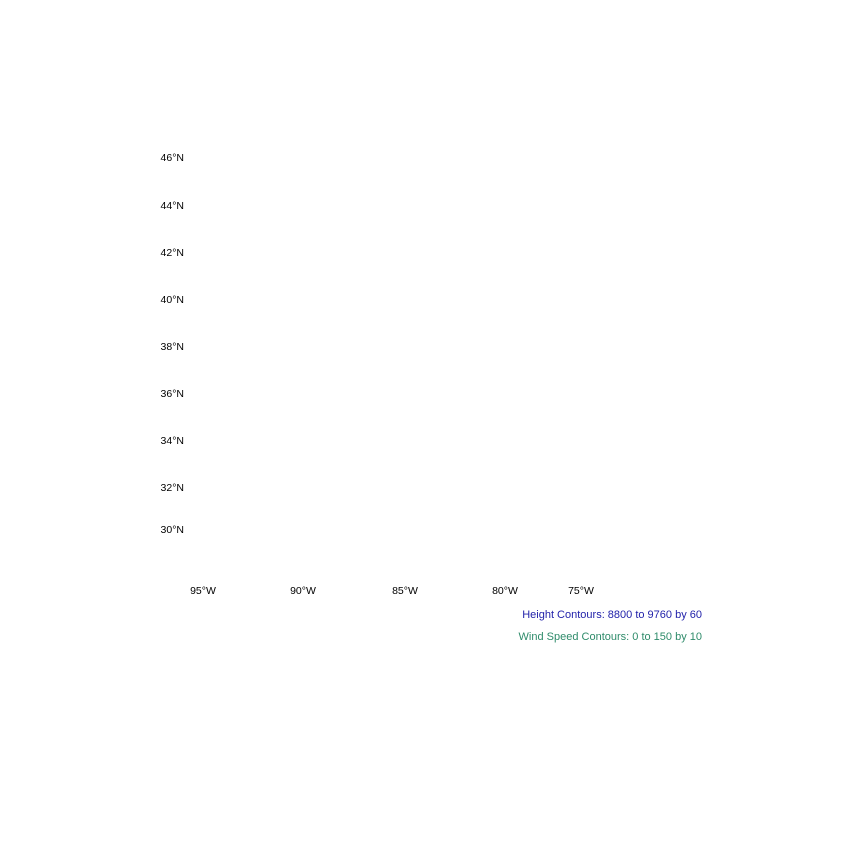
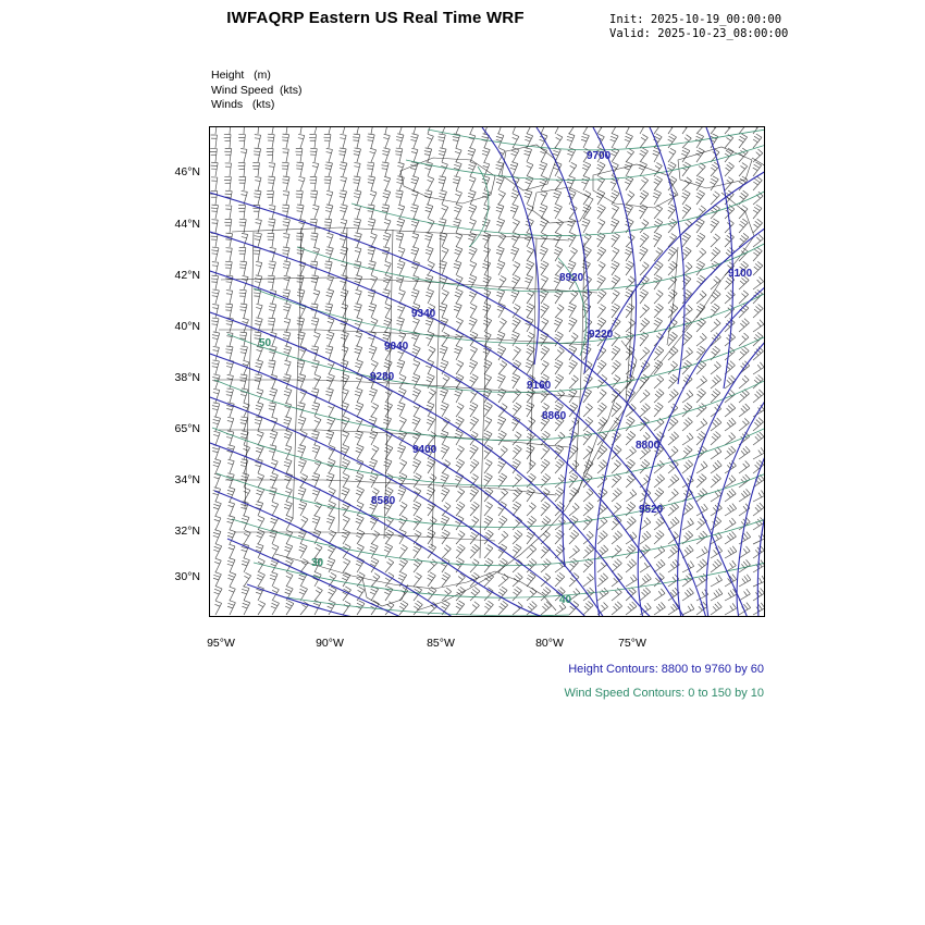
+ IWFAQRP Eastern US Real Time WRF
+ Init: 2025-10-19_00:00:00
+ Valid: 2025-10-23_08:00:00
+ Height (m)
+ Wind Speed (kts)
+ Winds (kts)
  46°N
  44°N
  42°N
  40°N
  38°N
- 36°N
+ 65°N
  34°N
  32°N
  30°N
  95°W
  90°W
  85°W
  80°W
  75°W
+ 9700
+ 9100
+ 8920
+ 9340
+ 9220
+ 9040
+ 9280
+ 9160
+ 8860
+ 9400
+ 8800
+ 8580
+ 9520
+ 50
+ 30
+ 40
  Height Contours: 8800 to 9760 by 60
  Wind Speed Contours: 0 to 150 by 10
